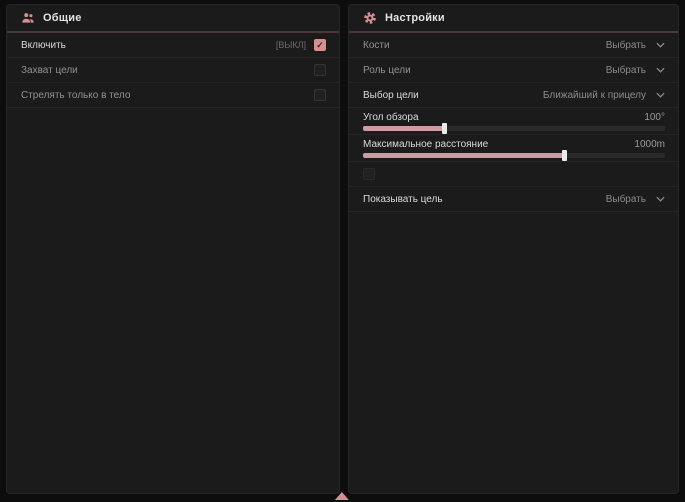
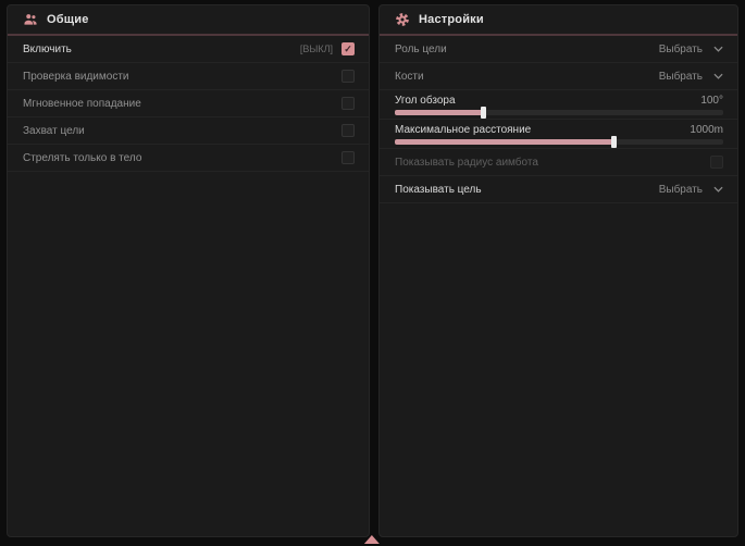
  Общие
  Включить
  [ВЫКЛ]
+ Проверка видимости
+ Мгновенное попадание
  Захват цели
  Стрелять только в тело
  Настройки
- Кости
+ Роль цели
  Выбрать
- Роль цели
+ Кости
  Выбрать
- Выбор цели
- Ближайший к прицелу
  Угол обзора
  100°
  Максимальное расстояние
  1000m
+ Показывать радиус аимбота
  Показывать цель
  Выбрать
